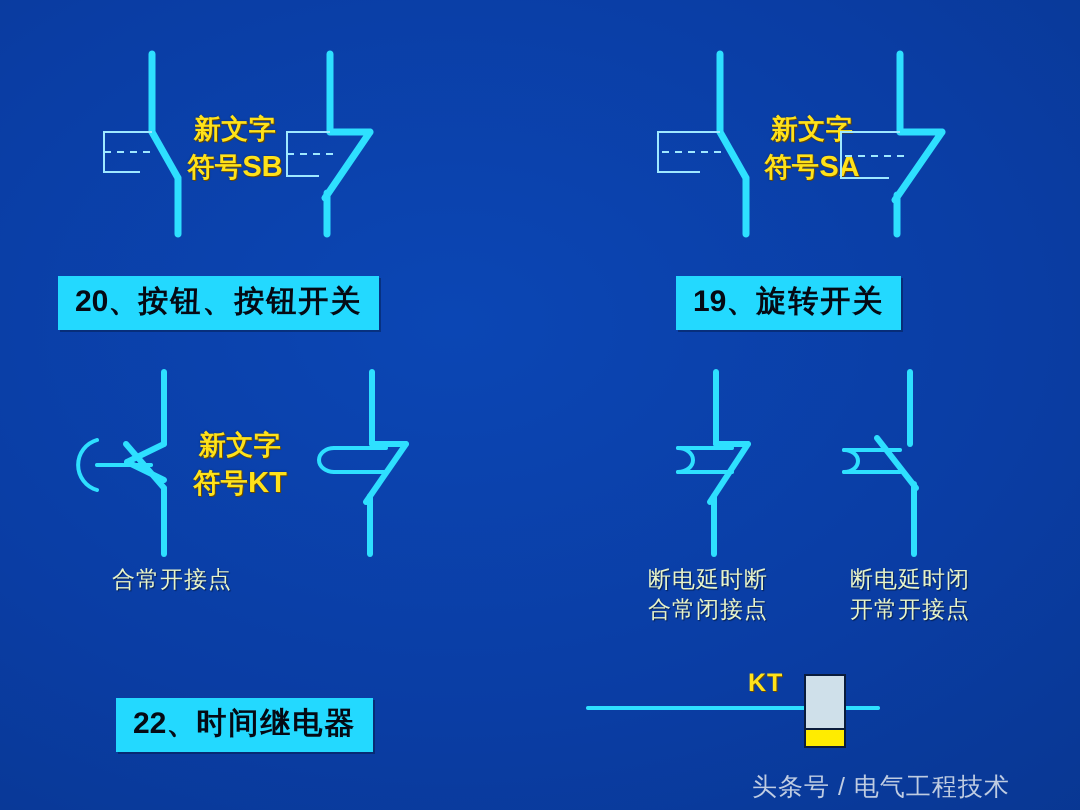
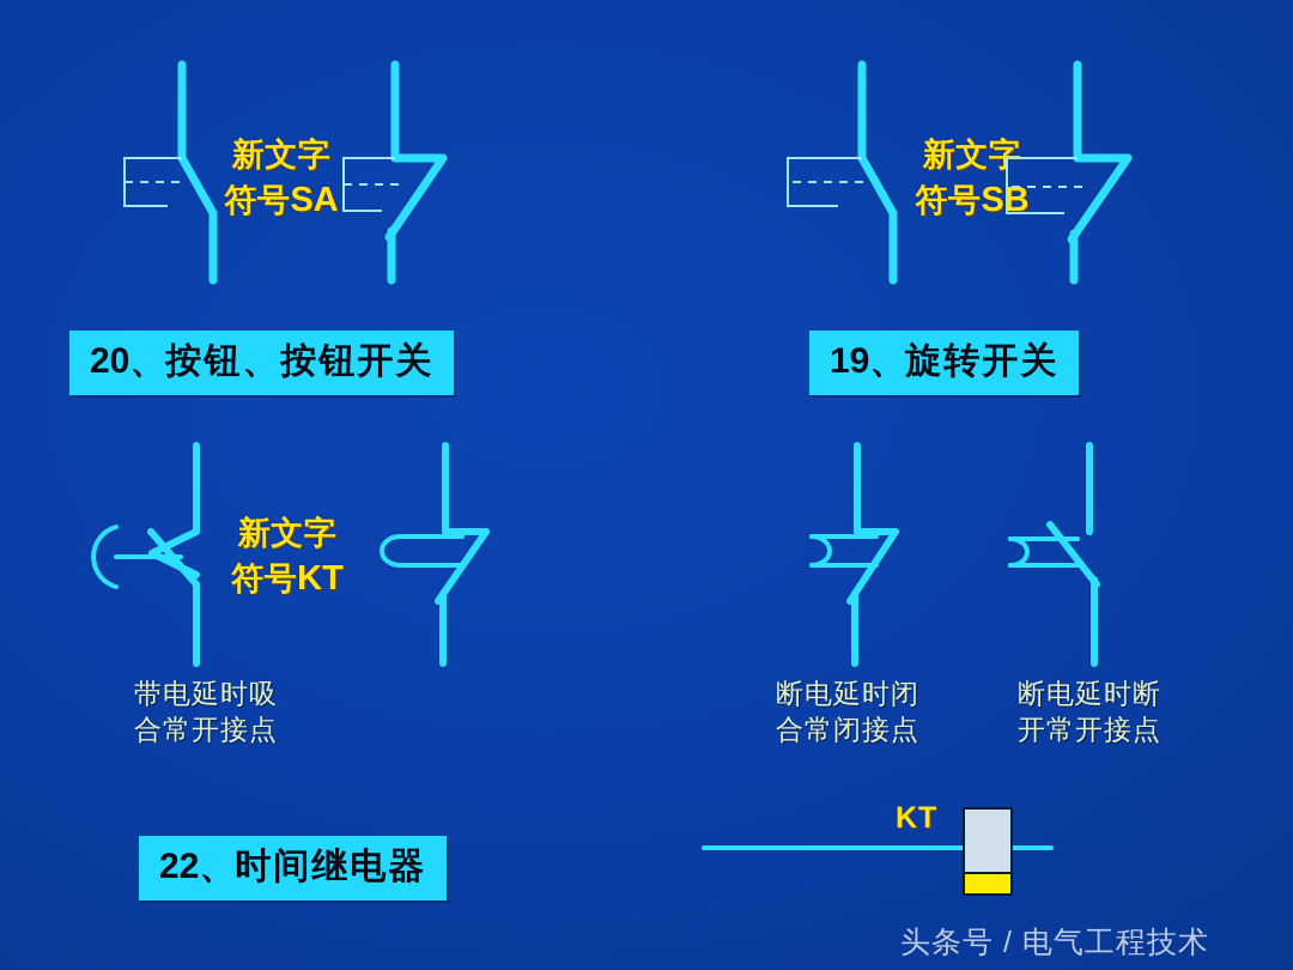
  新文字
- 符号SB
+ 符号SA
  新文字
- 符号SA
+ 符号SB
  20、按钮、按钮开关
  19、旋转开关
  新文字
  符号KT
+ 带电延时吸
  合常开接点
- 断电延时断
+ 断电延时闭
  合常闭接点
- 断电延时闭
+ 断电延时断
  开常开接点
  22、时间继电器
  KT
  头条号 / 电气工程技术
